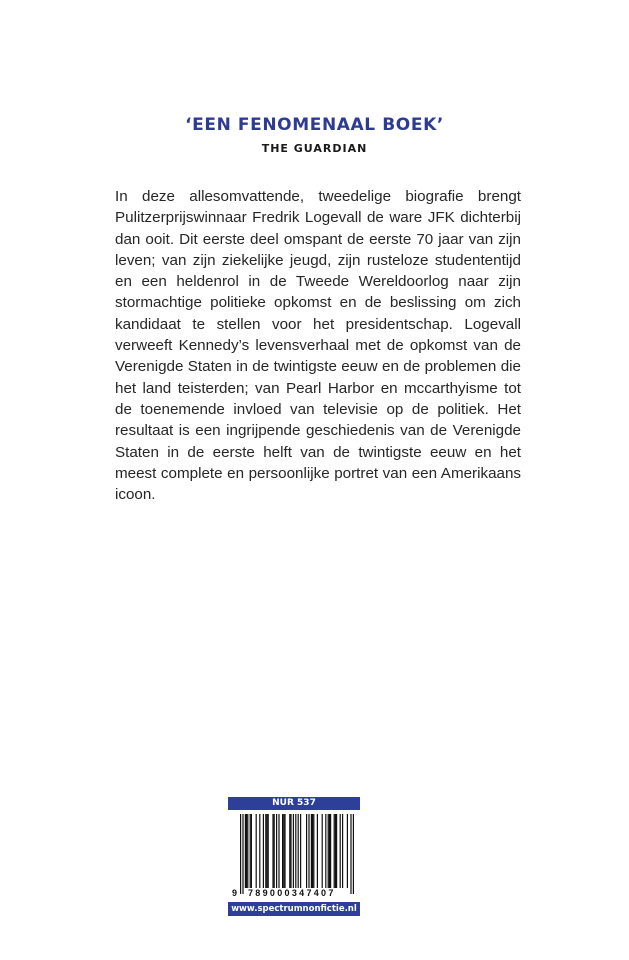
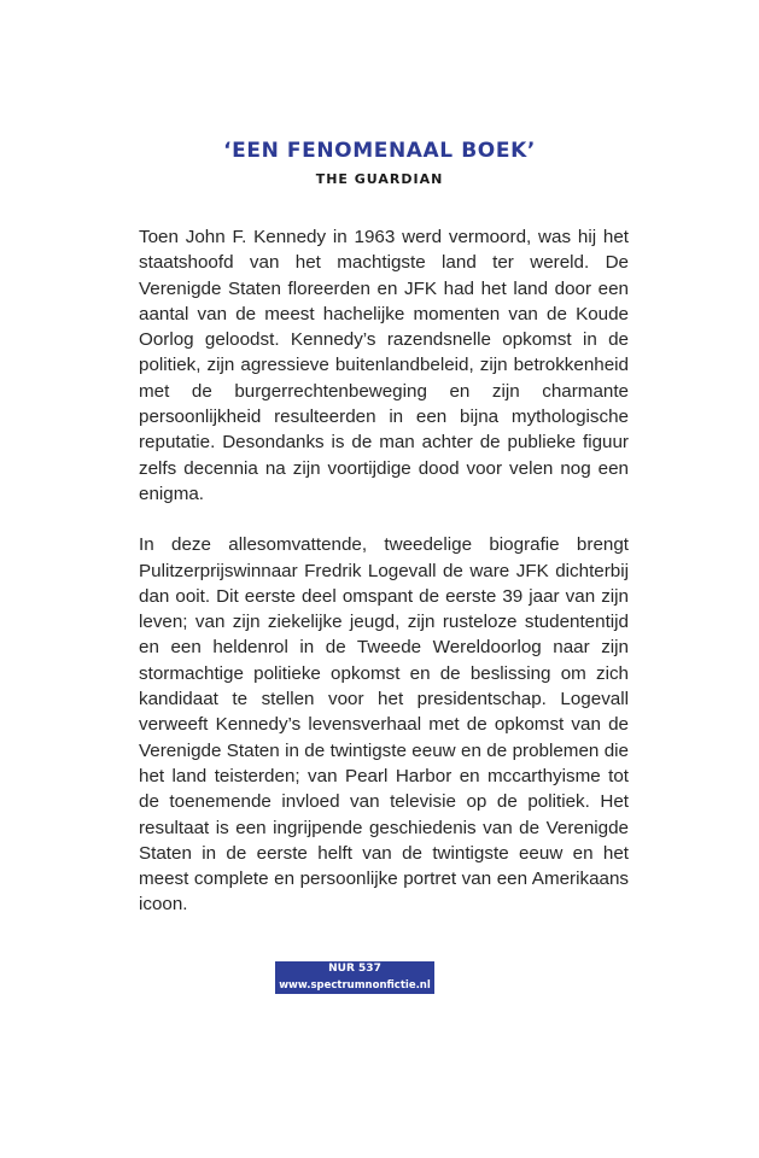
  ‘EEN FENOMENAAL BOEK’
  THE GUARDIAN
+ Toen John F. Kennedy in 1963 werd vermoord, was hij het staatshoofd van het machtigste land ter wereld. De Verenigde Staten floreerden en JFK had het land door een aantal van de meest hachelijke momenten van de Koude Oorlog geloodst. Kennedy’s razendsnelle opkomst in de politiek, zijn agressieve buitenlandbeleid, zijn betrokkenheid met de burgerrechtenbeweging en zijn charmante persoonlijkheid resulteerden in een bijna mythologische reputatie. Desondanks is de man achter de publieke figuur zelfs decennia na zijn voortijdige dood voor velen nog een enigma.
- In deze allesomvattende, tweedelige biografie brengt Pulitzerprijswinnaar Fredrik Logevall de ware JFK dichterbij dan ooit. Dit eerste deel omspant de eerste 70 jaar van zijn leven; van zijn ziekelijke jeugd, zijn rusteloze studententijd en een heldenrol in de Tweede Wereldoorlog naar zijn stormachtige politieke opkomst en de beslissing om zich kandidaat te stellen voor het presidentschap. Logevall verweeft Kennedy’s levensverhaal met de opkomst van de Verenigde Staten in de twintigste eeuw en de problemen die het land teisterden; van Pearl Harbor en mccarthyisme tot de toenemende invloed van televisie op de politiek. Het resultaat is een ingrijpende geschiedenis van de Verenigde Staten in de eerste helft van de twintigste eeuw en het meest complete en persoonlijke portret van een Amerikaans icoon.
+ In deze allesomvattende, tweedelige biografie brengt Pulitzerprijswinnaar Fredrik Logevall de ware JFK dichterbij dan ooit. Dit eerste deel omspant de eerste 39 jaar van zijn leven; van zijn ziekelijke jeugd, zijn rusteloze studententijd en een heldenrol in de Tweede Wereldoorlog naar zijn stormachtige politieke opkomst en de beslissing om zich kandidaat te stellen voor het presidentschap. Logevall verweeft Kennedy’s levensverhaal met de opkomst van de Verenigde Staten in de twintigste eeuw en de problemen die het land teisterden; van Pearl Harbor en mccarthyisme tot de toenemende invloed van televisie op de politiek. Het resultaat is een ingrijpende geschiedenis van de Verenigde Staten in de eerste helft van de twintigste eeuw en het meest complete en persoonlijke portret van een Amerikaans icoon.
  NUR 537
- 9
- 789000347407
  www.spectrumnonfictie.nl
